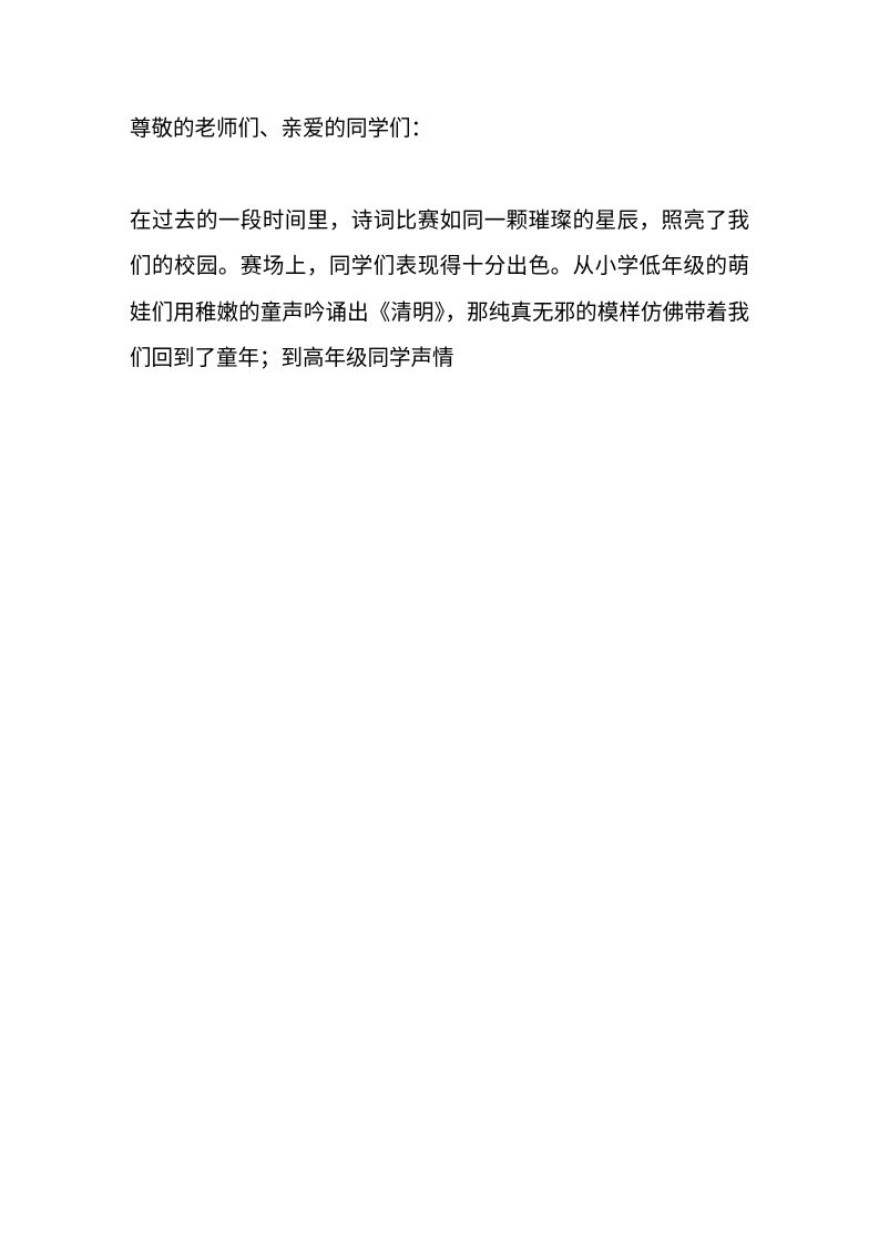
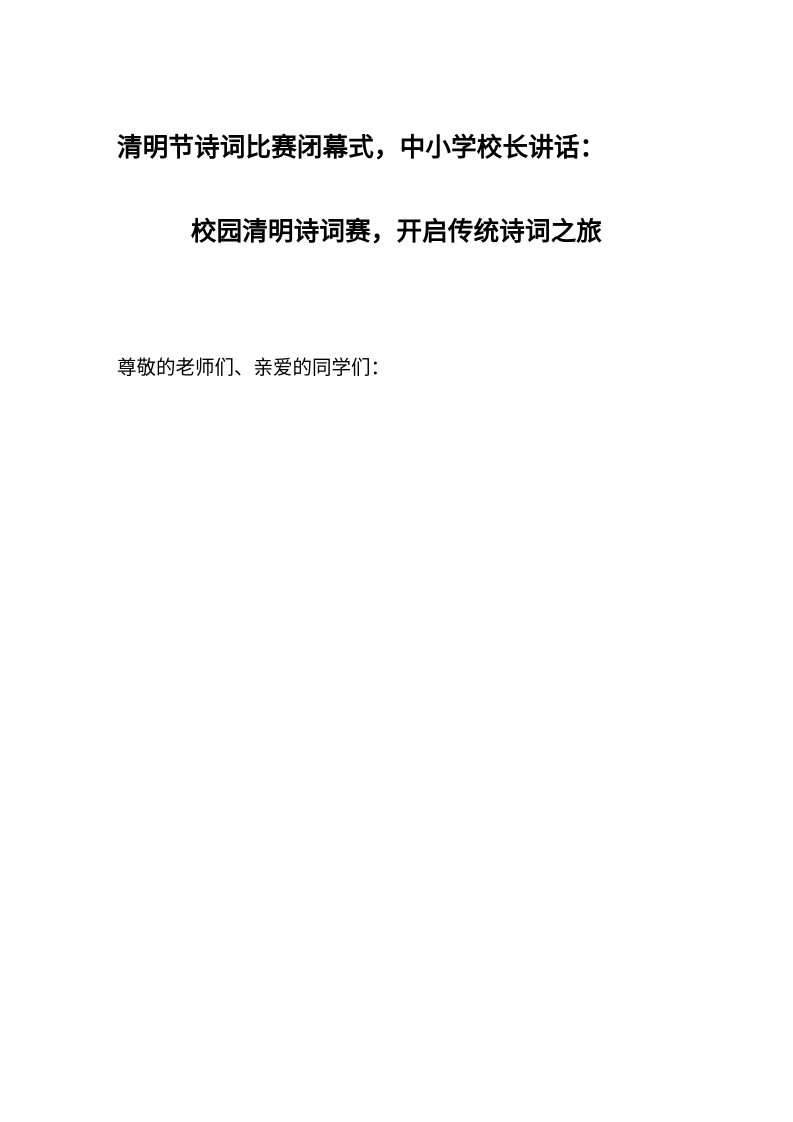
+ 清明节诗词比赛闭幕式，中小学校长讲话：
+ 校园清明诗词赛，开启传统诗词之旅
  尊敬的老师们、亲爱的同学们：
- 在过去的一段时间里，诗词比赛如同一颗璀璨的星辰，照亮了我们的校园。赛场上，同学们表现得十分出色。从小学低年级的萌娃们用稚嫩的童声吟诵出《清明》，那纯真无邪的模样仿佛带着我们回到了童年；到高年级同学声情
